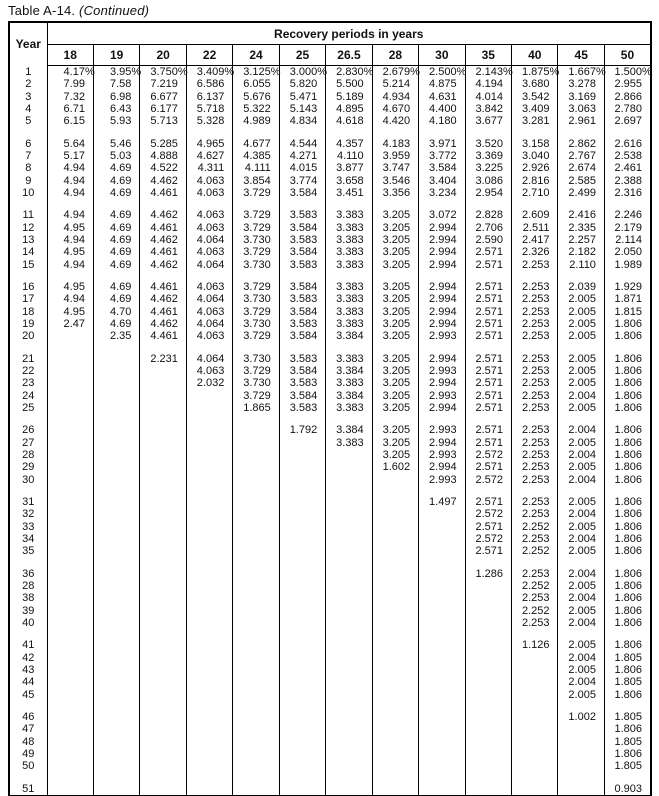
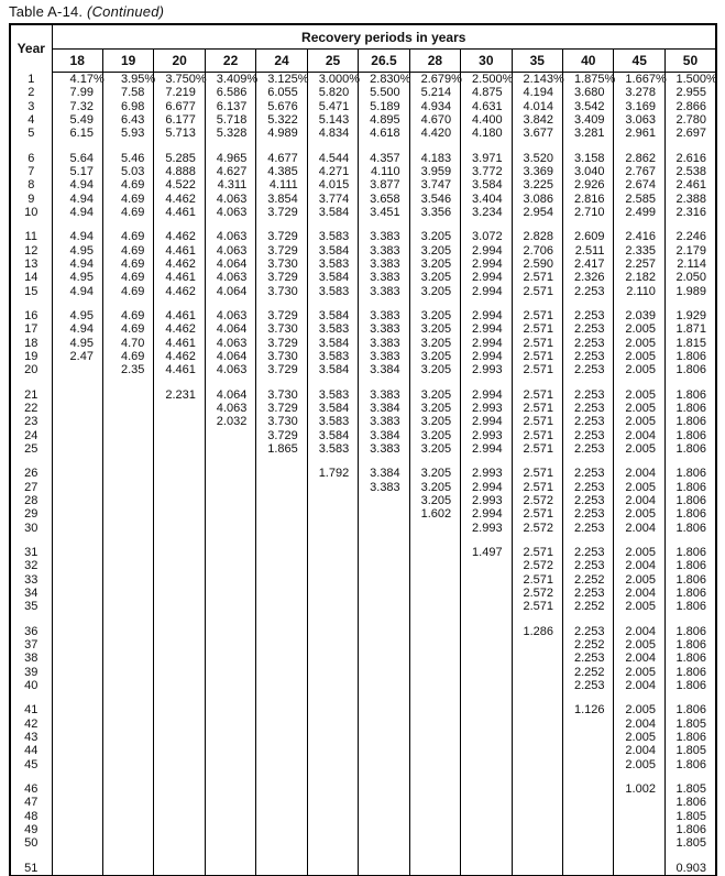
  Table A-14. (Continued)
  Year	Recovery periods in years
  18	19	20	22	24	25	26.5	28	30	35	40	45	50
  1	4.17%	3.95%	3.750%	3.409%	3.125%	3.000%	2.830%	2.679%	2.500%	2.143%	1.875%	1.667%	1.500%
  2	7.99	7.58	7.219	6.586	6.055	5.820	5.500	5.214	4.875	4.194	3.680	3.278	2.955
  3	7.32	6.98	6.677	6.137	5.676	5.471	5.189	4.934	4.631	4.014	3.542	3.169	2.866
- 4	6.71	6.43	6.177	5.718	5.322	5.143	4.895	4.670	4.400	3.842	3.409	3.063	2.780
+ 4	5.49	6.43	6.177	5.718	5.322	5.143	4.895	4.670	4.400	3.842	3.409	3.063	2.780
  5	6.15	5.93	5.713	5.328	4.989	4.834	4.618	4.420	4.180	3.677	3.281	2.961	2.697
  6	5.64	5.46	5.285	4.965	4.677	4.544	4.357	4.183	3.971	3.520	3.158	2.862	2.616
  7	5.17	5.03	4.888	4.627	4.385	4.271	4.110	3.959	3.772	3.369	3.040	2.767	2.538
  8	4.94	4.69	4.522	4.311	4.111	4.015	3.877	3.747	3.584	3.225	2.926	2.674	2.461
  9	4.94	4.69	4.462	4.063	3.854	3.774	3.658	3.546	3.404	3.086	2.816	2.585	2.388
  10	4.94	4.69	4.461	4.063	3.729	3.584	3.451	3.356	3.234	2.954	2.710	2.499	2.316
  11	4.94	4.69	4.462	4.063	3.729	3.583	3.383	3.205	3.072	2.828	2.609	2.416	2.246
  12	4.95	4.69	4.461	4.063	3.729	3.584	3.383	3.205	2.994	2.706	2.511	2.335	2.179
  13	4.94	4.69	4.462	4.064	3.730	3.583	3.383	3.205	2.994	2.590	2.417	2.257	2.114
  14	4.95	4.69	4.461	4.063	3.729	3.584	3.383	3.205	2.994	2.571	2.326	2.182	2.050
  15	4.94	4.69	4.462	4.064	3.730	3.583	3.383	3.205	2.994	2.571	2.253	2.110	1.989
  16	4.95	4.69	4.461	4.063	3.729	3.584	3.383	3.205	2.994	2.571	2.253	2.039	1.929
  17	4.94	4.69	4.462	4.064	3.730	3.583	3.383	3.205	2.994	2.571	2.253	2.005	1.871
  18	4.95	4.70	4.461	4.063	3.729	3.584	3.383	3.205	2.994	2.571	2.253	2.005	1.815
  19	2.47	4.69	4.462	4.064	3.730	3.583	3.383	3.205	2.994	2.571	2.253	2.005	1.806
  20		2.35	4.461	4.063	3.729	3.584	3.384	3.205	2.993	2.571	2.253	2.005	1.806
  21			2.231	4.064	3.730	3.583	3.383	3.205	2.994	2.571	2.253	2.005	1.806
  22				4.063	3.729	3.584	3.384	3.205	2.993	2.571	2.253	2.005	1.806
  23				2.032	3.730	3.583	3.383	3.205	2.994	2.571	2.253	2.005	1.806
  24					3.729	3.584	3.384	3.205	2.993	2.571	2.253	2.004	1.806
  25					1.865	3.583	3.383	3.205	2.994	2.571	2.253	2.005	1.806
  26						1.792	3.384	3.205	2.993	2.571	2.253	2.004	1.806
  27							3.383	3.205	2.994	2.571	2.253	2.005	1.806
  28								3.205	2.993	2.572	2.253	2.004	1.806
  29								1.602	2.994	2.571	2.253	2.005	1.806
  30									2.993	2.572	2.253	2.004	1.806
  31									1.497	2.571	2.253	2.005	1.806
  32										2.572	2.253	2.004	1.806
  33										2.571	2.252	2.005	1.806
  34										2.572	2.253	2.004	1.806
  35										2.571	2.252	2.005	1.806
  36										1.286	2.253	2.004	1.806
- 28											2.252	2.005	1.806
+ 37											2.252	2.005	1.806
  38											2.253	2.004	1.806
  39											2.252	2.005	1.806
  40											2.253	2.004	1.806
  41											1.126	2.005	1.806
  42												2.004	1.805
  43												2.005	1.806
  44												2.004	1.805
  45												2.005	1.806
  46												1.002	1.805
  47													1.806
  48													1.805
  49													1.806
  50													1.805
  51													0.903
